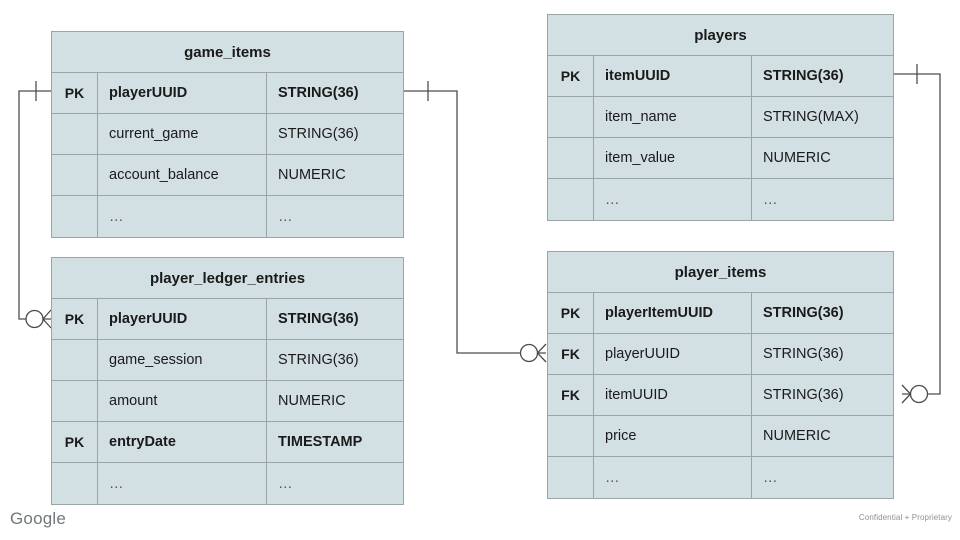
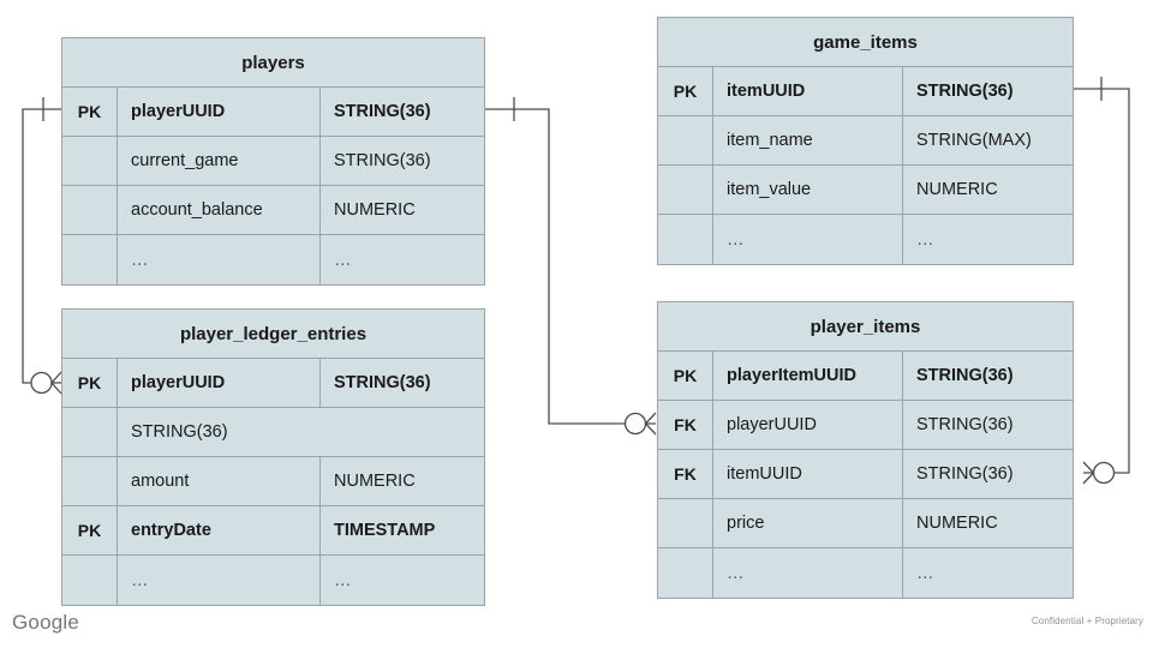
- game_items
+ players
  PK
  playerUUID
  STRING(36)
  current_game
  STRING(36)
  account_balance
  NUMERIC
  …
  …
  player_ledger_entries
  PK
  playerUUID
  STRING(36)
- game_session
  STRING(36)
  amount
  NUMERIC
  PK
  entryDate
  TIMESTAMP
  …
  …
- players
+ game_items
  PK
  itemUUID
  STRING(36)
  item_name
  STRING(MAX)
  item_value
  NUMERIC
  …
  …
  player_items
  PK
  playerItemUUID
  STRING(36)
  FK
  playerUUID
  STRING(36)
  FK
  itemUUID
  STRING(36)
  price
  NUMERIC
  …
  …
  Google
  Confidential + Proprietary
